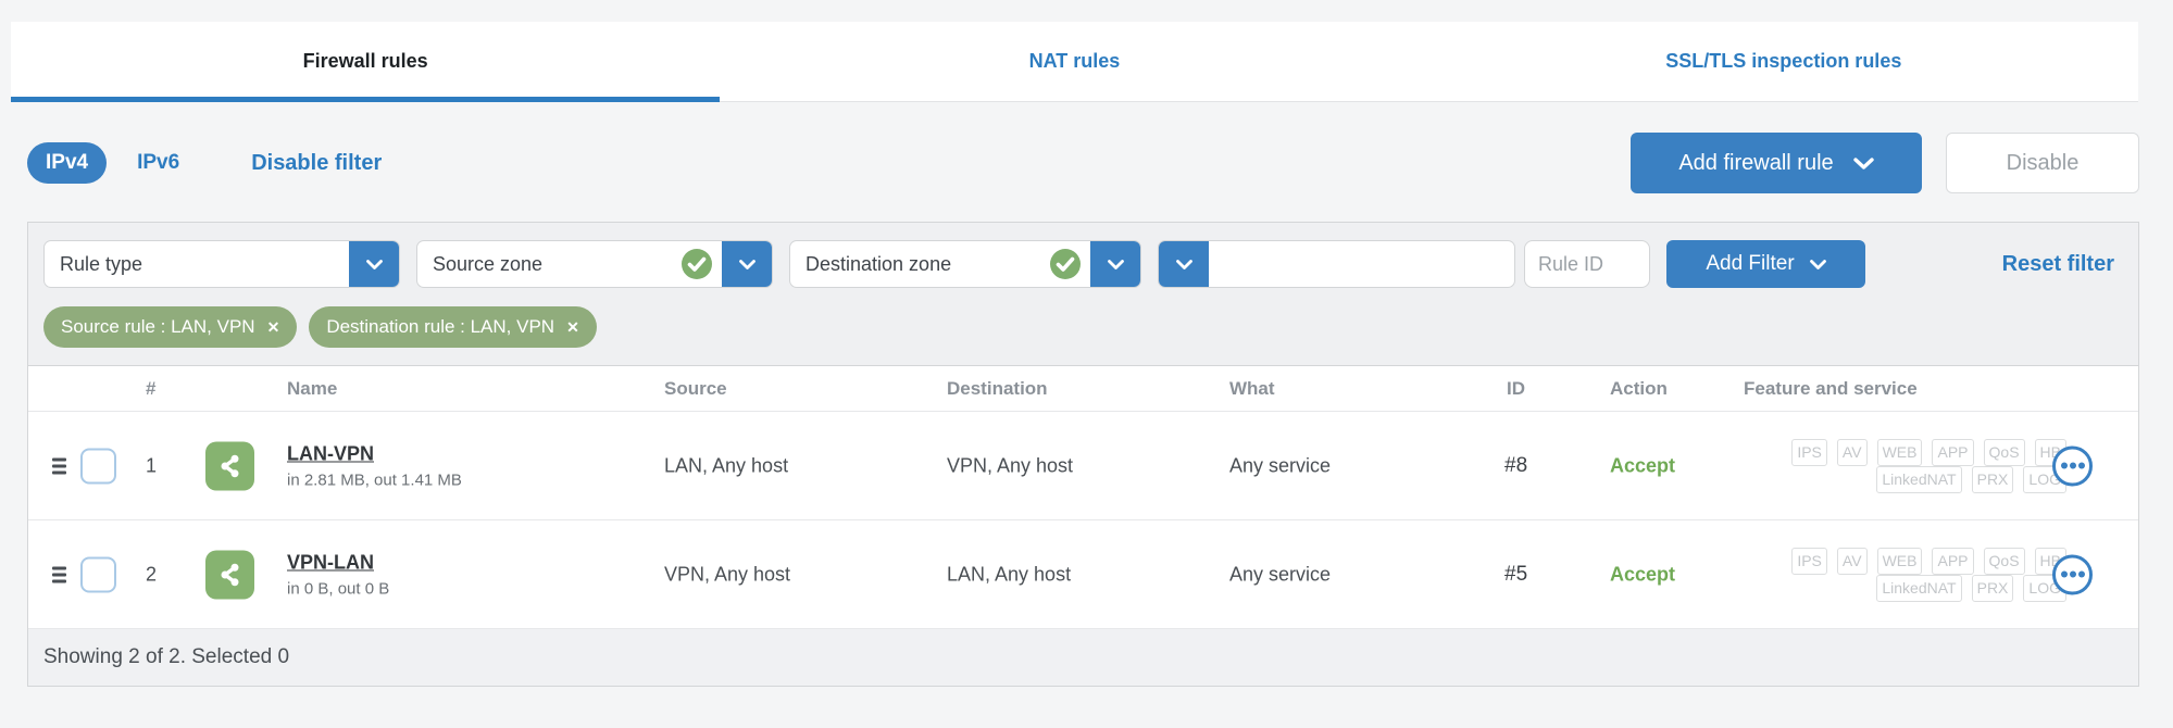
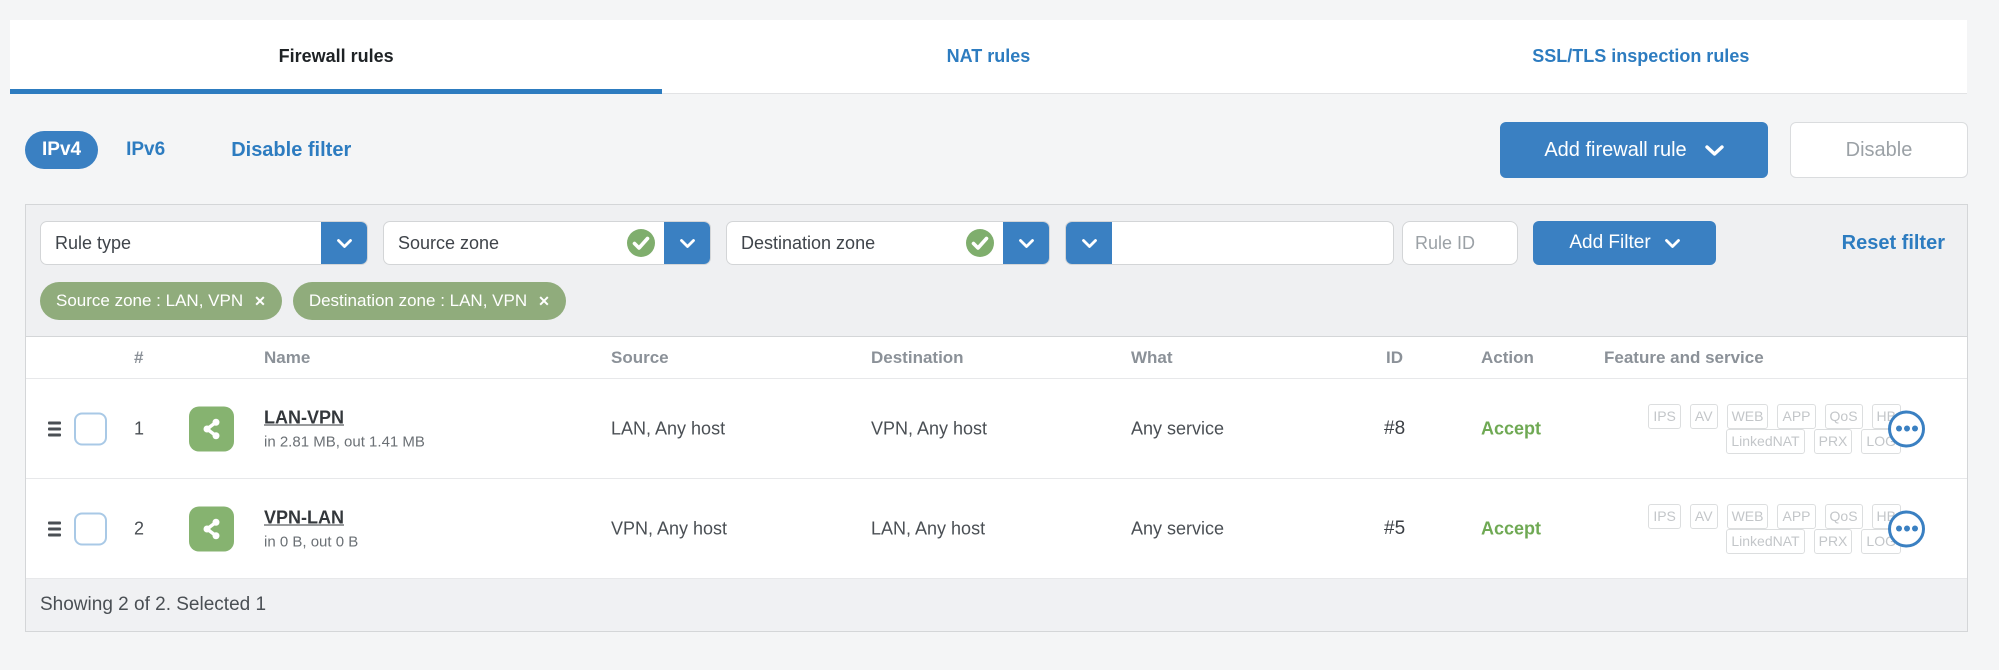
  Firewall rules
  NAT rules
  SSL/TLS inspection rules
  IPv4
  IPv6
  Disable filter
  Add firewall rule
  Disable
  Rule type
  Source zone
  Destination zone
  Rule ID
  Add Filter
  Reset filter
- Source rule : LAN, VPN
+ Source zone : LAN, VPN
  ✕
- Destination rule : LAN, VPN
+ Destination zone : LAN, VPN
  ✕
  #
  Name
  Source
  Destination
  What
  ID
  Action
  Feature and service
  1
  LAN-VPN
  in 2.81 MB, out 1.41 MB
  LAN, Any host
  VPN, Any host
  Any service
  #8
  Accept
  IPS AV WEB APP QoS HB
  LinkedNAT PRX LOG
  2
  VPN-LAN
  in 0 B, out 0 B
  VPN, Any host
  LAN, Any host
  Any service
  #5
  Accept
  IPS AV WEB APP QoS HB
  LinkedNAT PRX LOG
- Showing 2 of 2. Selected 0
+ Showing 2 of 2. Selected 1
